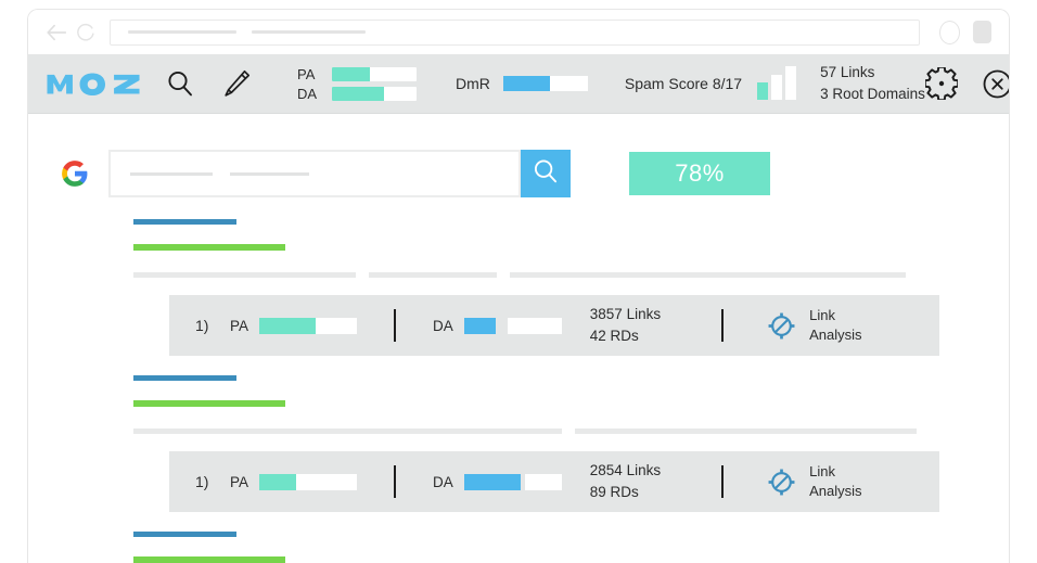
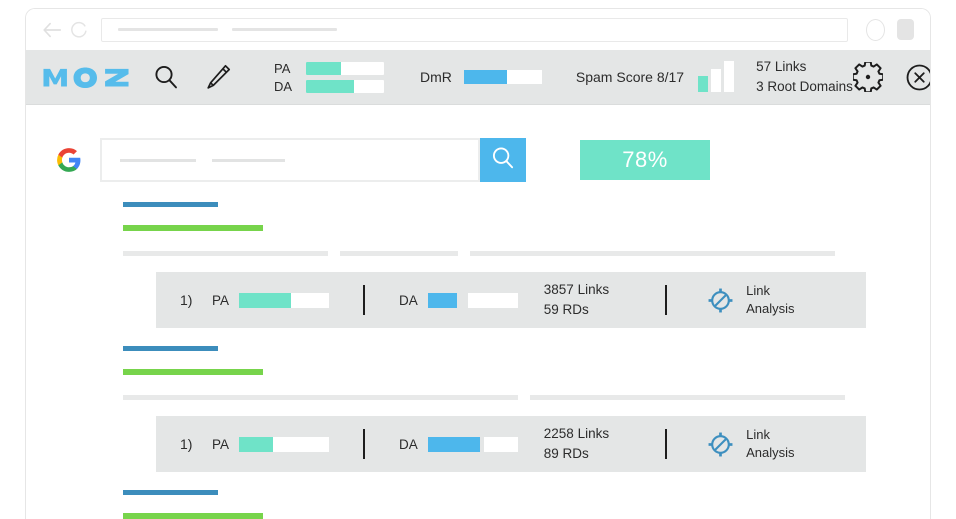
  PA
  DA
  DmR
  Spam Score 8/17
  57 Links
  3 Root Domains
  78%
  1)
  PA
  DA
  3857 Links
- 42 RDs
+ 59 RDs
  Link
  Analysis
  1)
  PA
  DA
- 2854 Links
+ 2258 Links
  89 RDs
  Link
  Analysis
